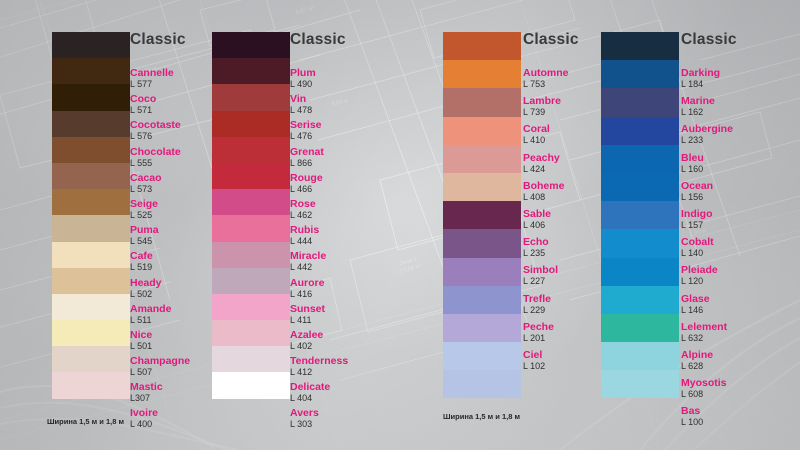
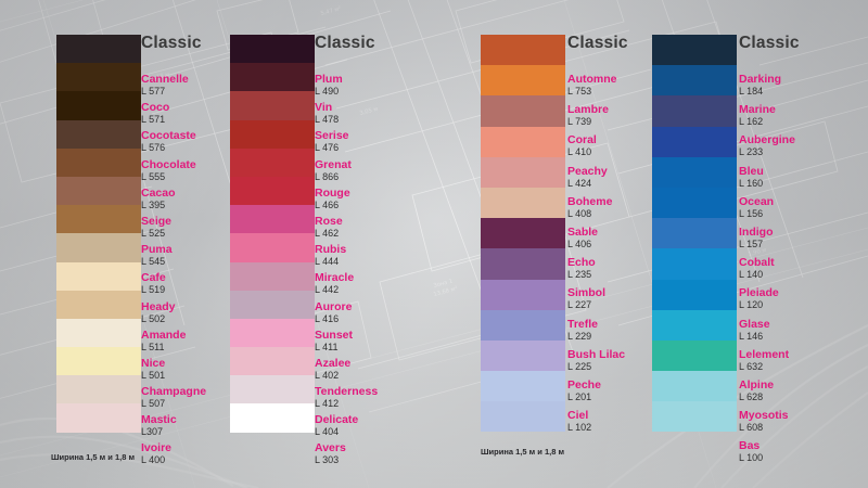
  Classic
  Cannelle
  L 577
  Coco
  L 571
  Cocotaste
  L 576
  Chocolate
  L 555
  Cacao
- L 573
+ L 395
  Seige
  L 525
  Puma
  L 545
  Cafe
  L 519
  Heady
  L 502
  Amande
  L 511
  Nice
  L 501
  Champagne
  L 507
  Mastic
  L307
  Ivoire
  L 400
  Classic
  Plum
  L 490
  Vin
  L 478
  Serise
  L 476
  Grenat
  L 866
  Rouge
  L 466
  Rose
  L 462
  Rubis
  L 444
  Miracle
  L 442
  Aurore
  L 416
  Sunset
  L 411
  Azalee
  L 402
  Tenderness
  L 412
  Delicate
  L 404
  Avers
  L 303
  Classic
  Automne
  L 753
  Lambre
  L 739
  Coral
  L 410
  Peachy
  L 424
  Boheme
  L 408
  Sable
  L 406
  Echo
  L 235
  Simbol
  L 227
  Trefle
  L 229
+ Bush Lilac
+ L 225
  Peche
  L 201
  Ciel
  L 102
  Classic
  Darking
  L 184
  Marine
  L 162
  Aubergine
  L 233
  Bleu
  L 160
  Ocean
  L 156
  Indigo
  L 157
  Cobalt
  L 140
  Pleiade
  L 120
  Glase
  L 146
  Lelement
  L 632
  Alpine
  L 628
  Myosotis
  L 608
  Bas
  L 100
  Ширина 1,5 м и 1,8 м
  Ширина 1,5 м и 1,8 м
